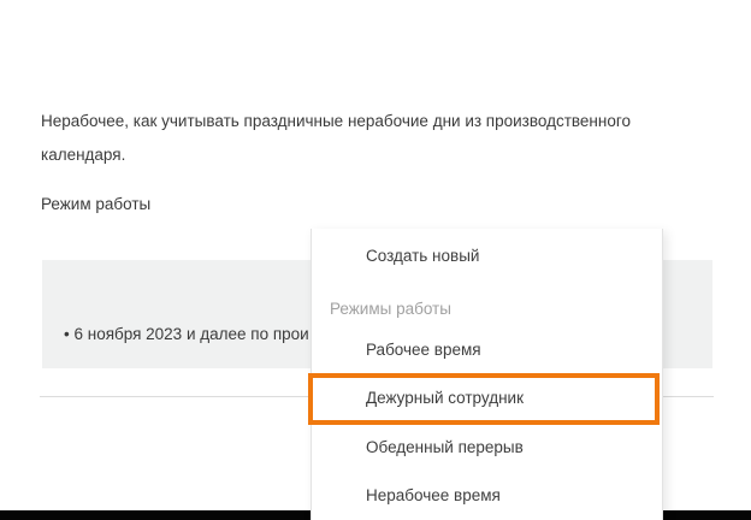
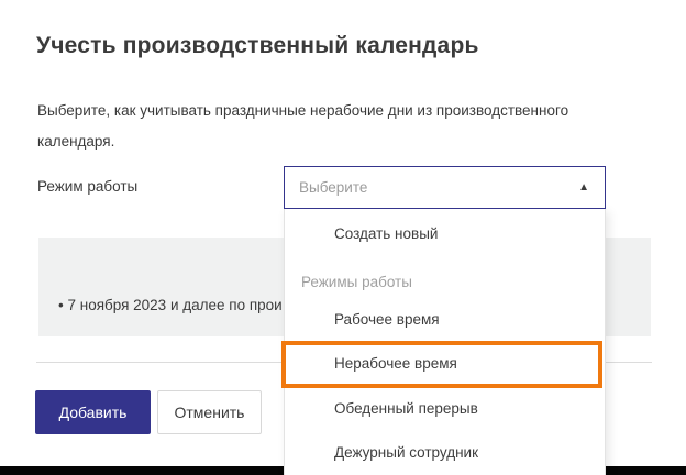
+ Учесть производственный календарь
- Нерабочее, как учитывать праздничные нерабочие дни из производственного календаря.
+ Выберите, как учитывать праздничные нерабочие дни из производственного календаря.
  Режим работы
- • 6 ноября 2023 и далее по прои
+ • 7 ноября 2023 и далее по прои
+ Добавить
+ Отменить
+ Выберите
+ ▲
  Создать новый
  Режимы работы
  Рабочее время
- Дежурный сотрудник
+ Нерабочее время
  Обеденный перерыв
- Нерабочее время
+ Дежурный сотрудник
